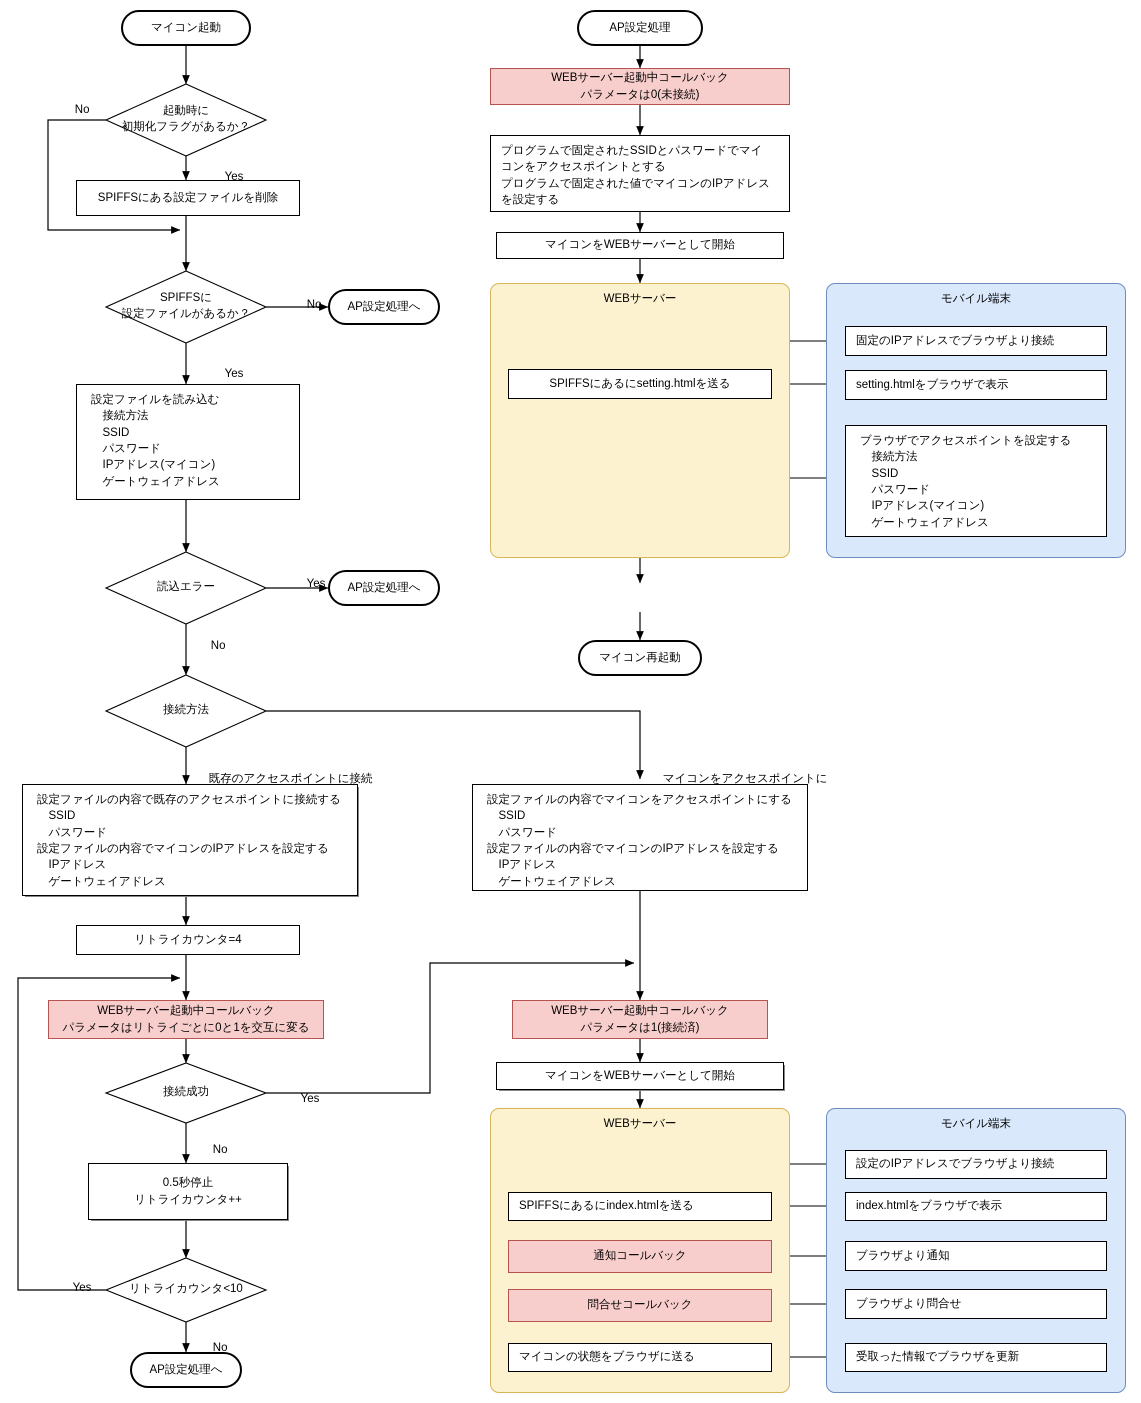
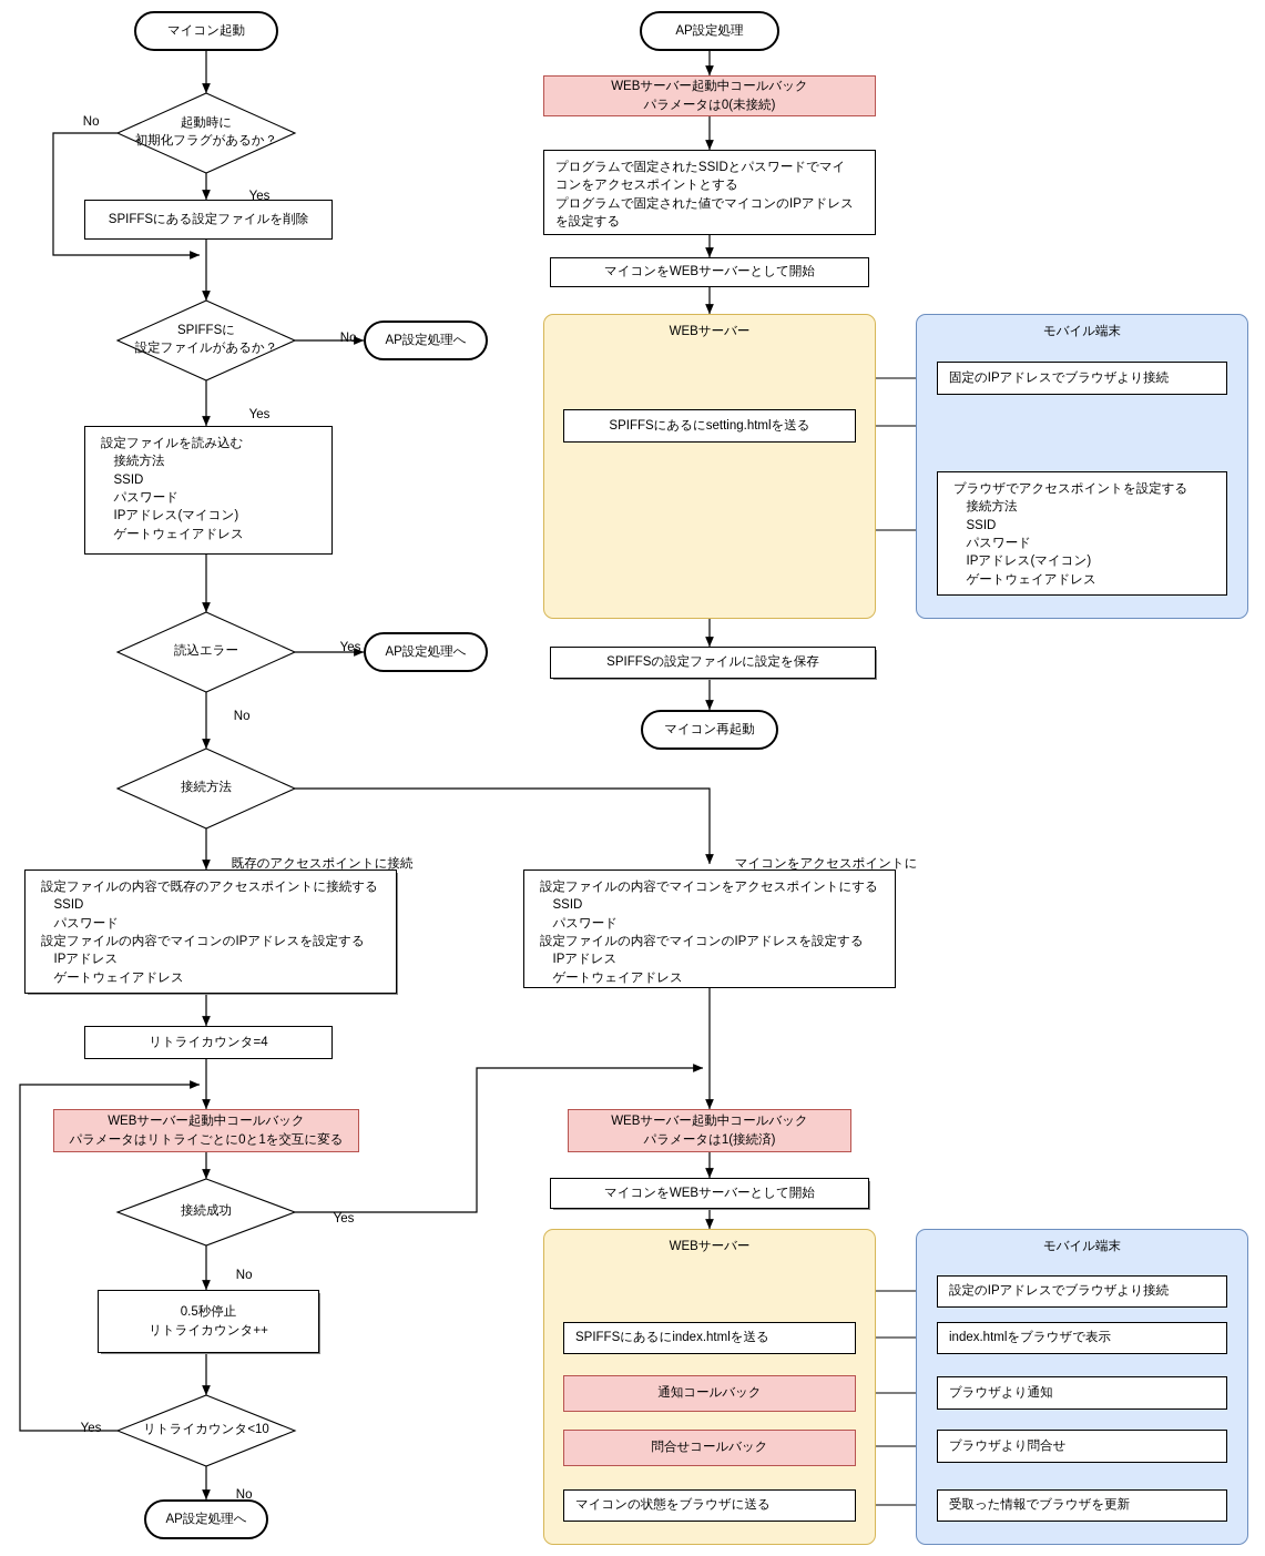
  マイコン起動
  起動時に
  初期化フラグがあるか？
  SPIFFSに
  設定ファイルがあるか？
  読込エラー
  接続方法
  接続成功
  リトライカウンタ<10
  SPIFFSにある設定ファイルを削除
  AP設定処理へ
  設定ファイルを読み込む
  接続方法
  SSID
  パスワード
  IPアドレス(マイコン)
  ゲートウェイアドレス
  AP設定処理へ
  設定ファイルの内容で既存のアクセスポイントに接続する
  SSID
  パスワード
  設定ファイルの内容でマイコンのIPアドレスを設定する
  IPアドレス
  ゲートウェイアドレス
  リトライカウンタ=4
  WEBサーバー起動中コールバック
  パラメータはリトライごとに0と1を交互に変る
  0.5秒停止
  リトライカウンタ++
  AP設定処理へ
  No
  Yes
  No
  Yes
  Yes
  No
  既存のアクセスポイントに接続
  Yes
  No
  Yes
  No
  AP設定処理
  WEBサーバー起動中コールバック
  パラメータは0(未接続)
  プログラムで固定されたSSIDとパスワードでマイ
  コンをアクセスポイントとする
  プログラムで固定された値でマイコンのIPアドレス
  を設定する
  マイコンをWEBサーバーとして開始
  WEBサーバー
  SPIFFSにあるにsetting.htmlを送る
  モバイル端末
  固定のIPアドレスでブラウザより接続
- setting.htmlをブラウザで表示
  ブラウザでアクセスポイントを設定する
  接続方法
  SSID
  パスワード
  IPアドレス(マイコン)
  ゲートウェイアドレス
+ SPIFFSの設定ファイルに設定を保存
  マイコン再起動
  マイコンをアクセスポイントに
  設定ファイルの内容でマイコンをアクセスポイントにする
  SSID
  パスワード
  設定ファイルの内容でマイコンのIPアドレスを設定する
  IPアドレス
  ゲートウェイアドレス
  WEBサーバー起動中コールバック
  パラメータは1(接続済)
  マイコンをWEBサーバーとして開始
  WEBサーバー
  SPIFFSにあるにindex.htmlを送る
  通知コールバック
  問合せコールバック
  マイコンの状態をブラウザに送る
  モバイル端末
  設定のIPアドレスでブラウザより接続
  index.htmlをブラウザで表示
  ブラウザより通知
  ブラウザより問合せ
  受取った情報でブラウザを更新
